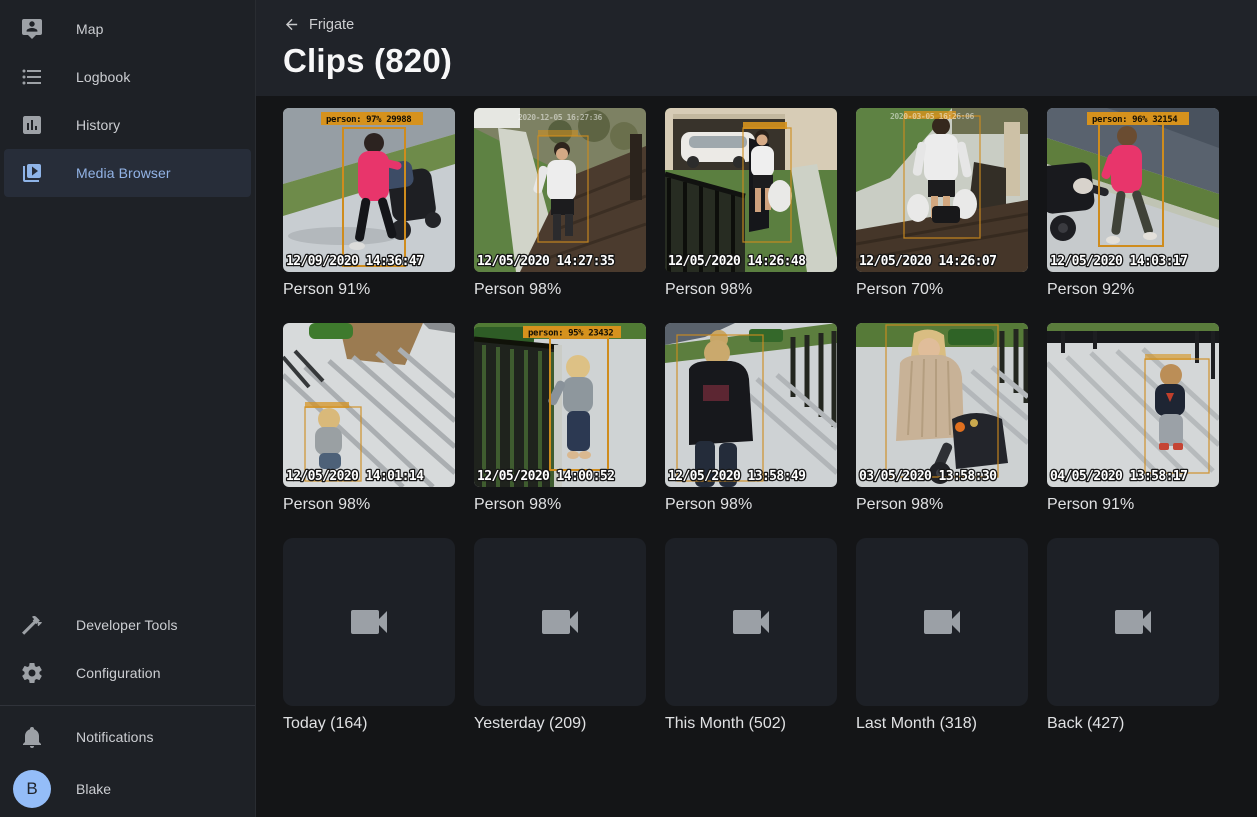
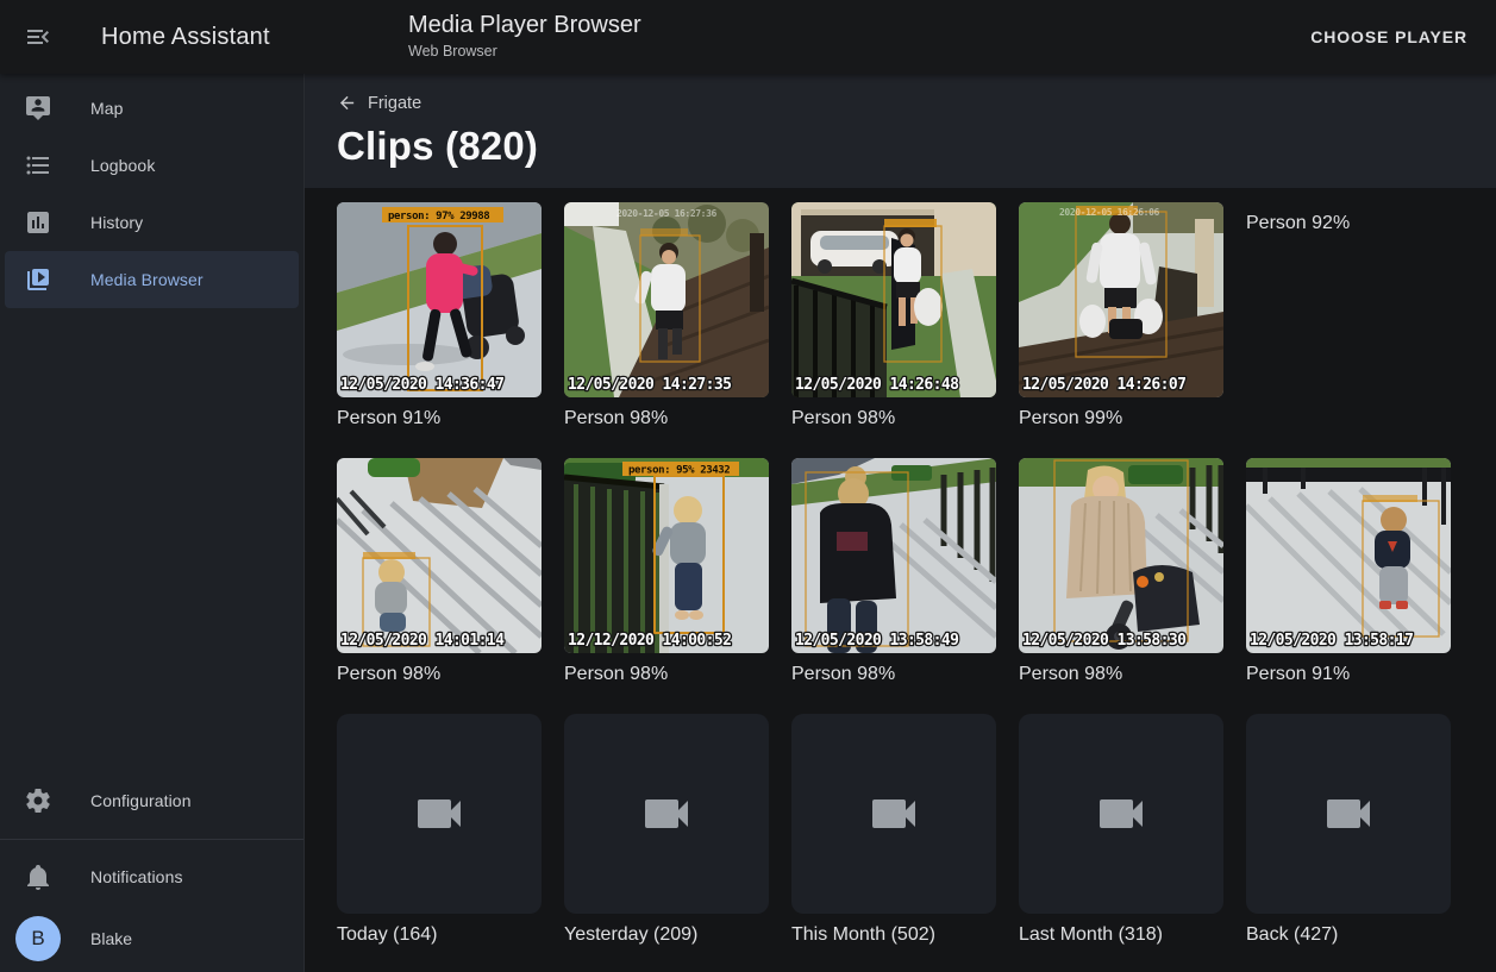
+ Home Assistant
+ Media Player Browser
+ Web Browser
+ CHOOSE PLAYER
  Map
  Logbook
  History
  Media Browser
- Developer Tools
  Configuration
  Notifications
  B
  Blake
  Frigate
  Clips (820)
  person: 97% 29988
- 12/09/2020 14:36:47
+ 12/05/2020 14:36:47
  Person 91%
  2020-12-05 16:27:36
  12/05/2020 14:27:35
  Person 98%
  12/05/2020 14:26:48
  Person 98%
- 2020-03-05 16:26:06
+ 2020-12-05 16:26:06
  12/05/2020 14:26:07
- Person 70%
+ Person 99%
- person: 96% 32154
- 12/05/2020 14:03:17
  Person 92%
  12/05/2020 14:01:14
  Person 98%
  person: 95% 23432
- 12/05/2020 14:00:52
+ 12/12/2020 14:00:52
  Person 98%
  12/05/2020 13:58:49
  Person 98%
- 03/05/2020 13:58:30
+ 12/05/2020 13:58:30
  Person 98%
- 04/05/2020 13:58:17
+ 12/05/2020 13:58:17
  Person 91%
  Today (164)
  Yesterday (209)
  This Month (502)
  Last Month (318)
  Back (427)
